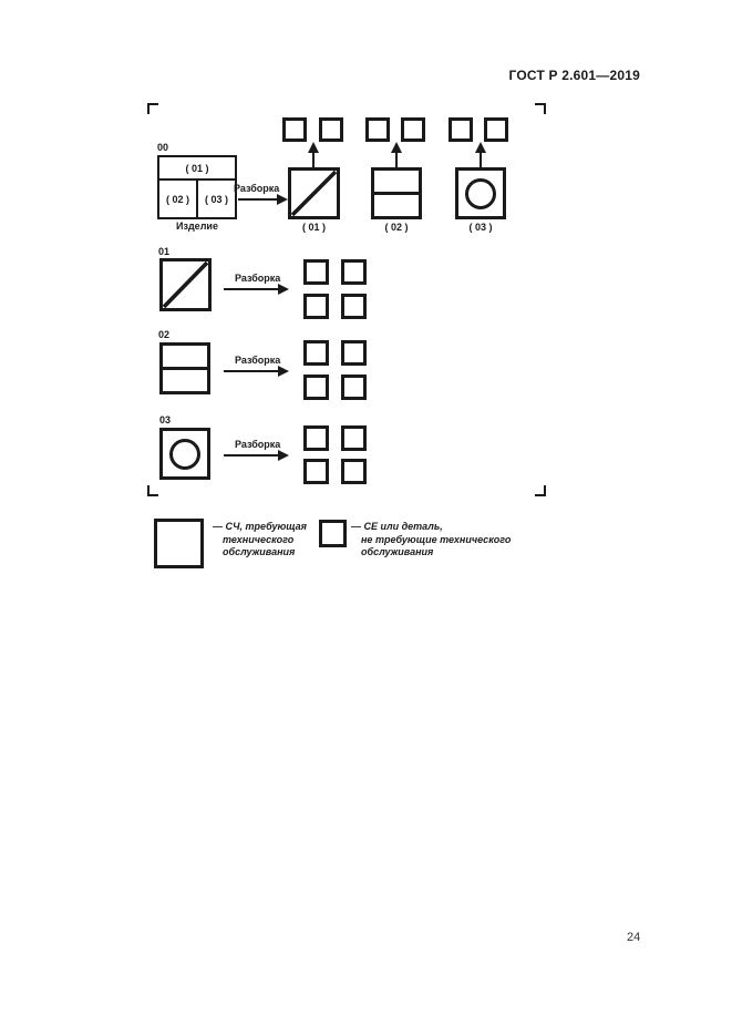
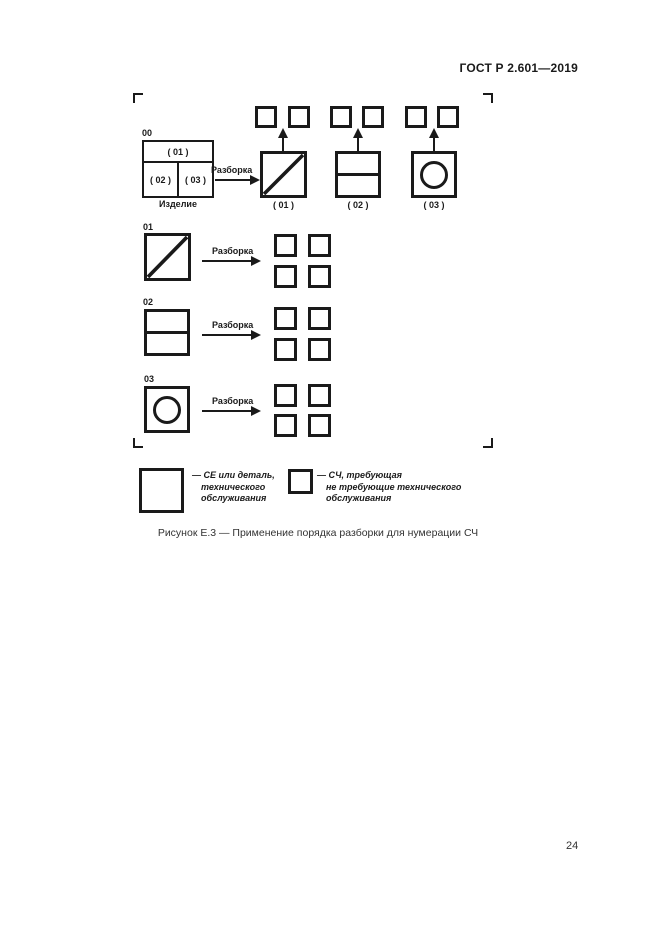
  ГОСТ Р 2.601—2019
  00
  ( 01 )
  ( 02 )
  ( 03 )
  Изделие
  Разборка
  ( 01 )
  ( 02 )
  ( 03 )
  01
  Разборка
  02
  Разборка
  03
  Разборка
- — СЧ, требующая
+ — СЕ или деталь,
  технического
  обслуживания
- — СЕ или деталь,
+ — СЧ, требующая
  не требующие технического
  обслуживания
+ Рисунок Е.3 — Применение порядка разборки для нумерации СЧ
  24
